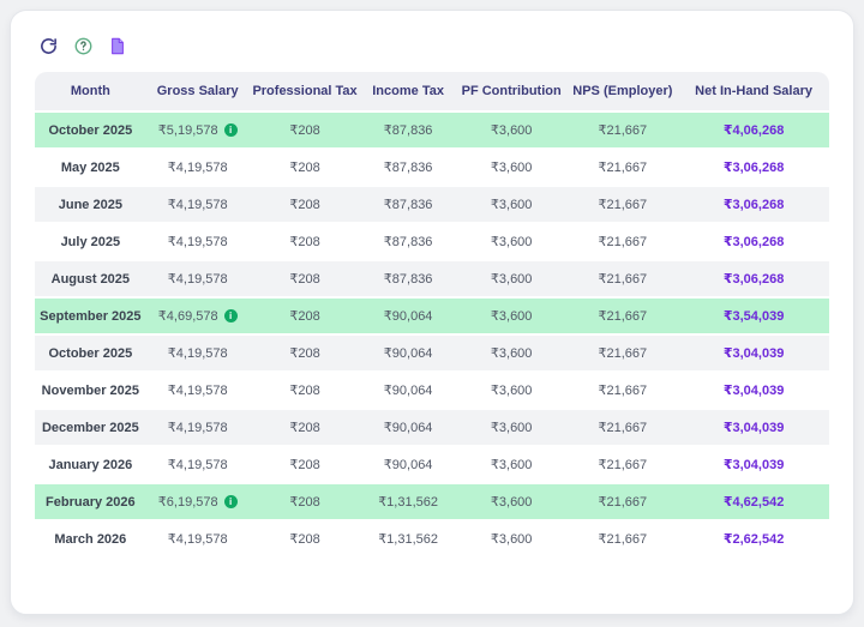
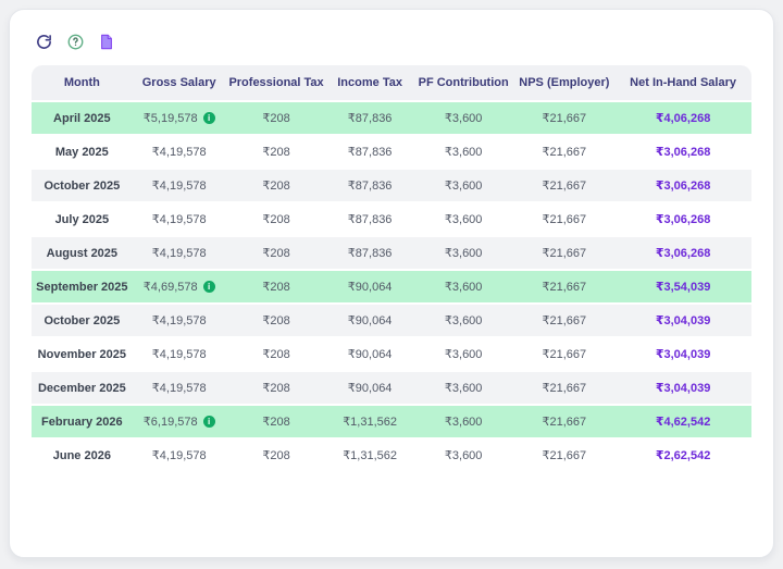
  Month	Gross Salary	Professional Tax	Income Tax	PF Contribution	NPS (Employer)	Net In-Hand Salary
- October 2025	₹5,19,578 i	₹208	₹87,836	₹3,600	₹21,667	₹4,06,268
+ April 2025	₹5,19,578 i	₹208	₹87,836	₹3,600	₹21,667	₹4,06,268
  May 2025	₹4,19,578	₹208	₹87,836	₹3,600	₹21,667	₹3,06,268
- June 2025	₹4,19,578	₹208	₹87,836	₹3,600	₹21,667	₹3,06,268
+ October 2025	₹4,19,578	₹208	₹87,836	₹3,600	₹21,667	₹3,06,268
  July 2025	₹4,19,578	₹208	₹87,836	₹3,600	₹21,667	₹3,06,268
  August 2025	₹4,19,578	₹208	₹87,836	₹3,600	₹21,667	₹3,06,268
  September 2025	₹4,69,578 i	₹208	₹90,064	₹3,600	₹21,667	₹3,54,039
  October 2025	₹4,19,578	₹208	₹90,064	₹3,600	₹21,667	₹3,04,039
  November 2025	₹4,19,578	₹208	₹90,064	₹3,600	₹21,667	₹3,04,039
  December 2025	₹4,19,578	₹208	₹90,064	₹3,600	₹21,667	₹3,04,039
- January 2026	₹4,19,578	₹208	₹90,064	₹3,600	₹21,667	₹3,04,039
  February 2026	₹6,19,578 i	₹208	₹1,31,562	₹3,600	₹21,667	₹4,62,542
- March 2026	₹4,19,578	₹208	₹1,31,562	₹3,600	₹21,667	₹2,62,542
+ June 2026	₹4,19,578	₹208	₹1,31,562	₹3,600	₹21,667	₹2,62,542
